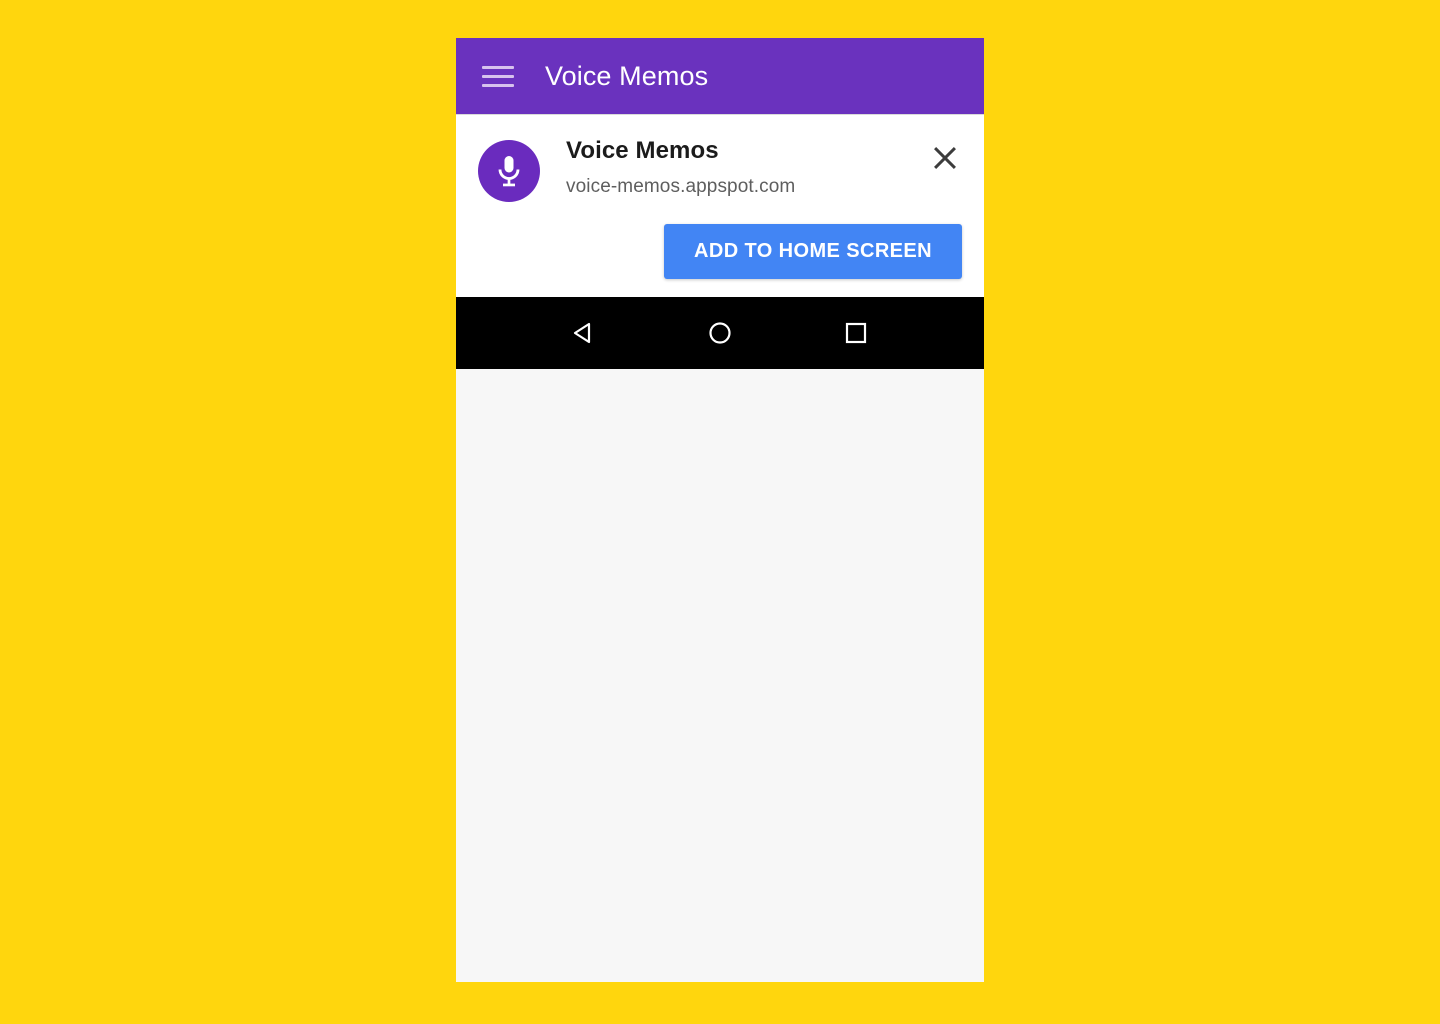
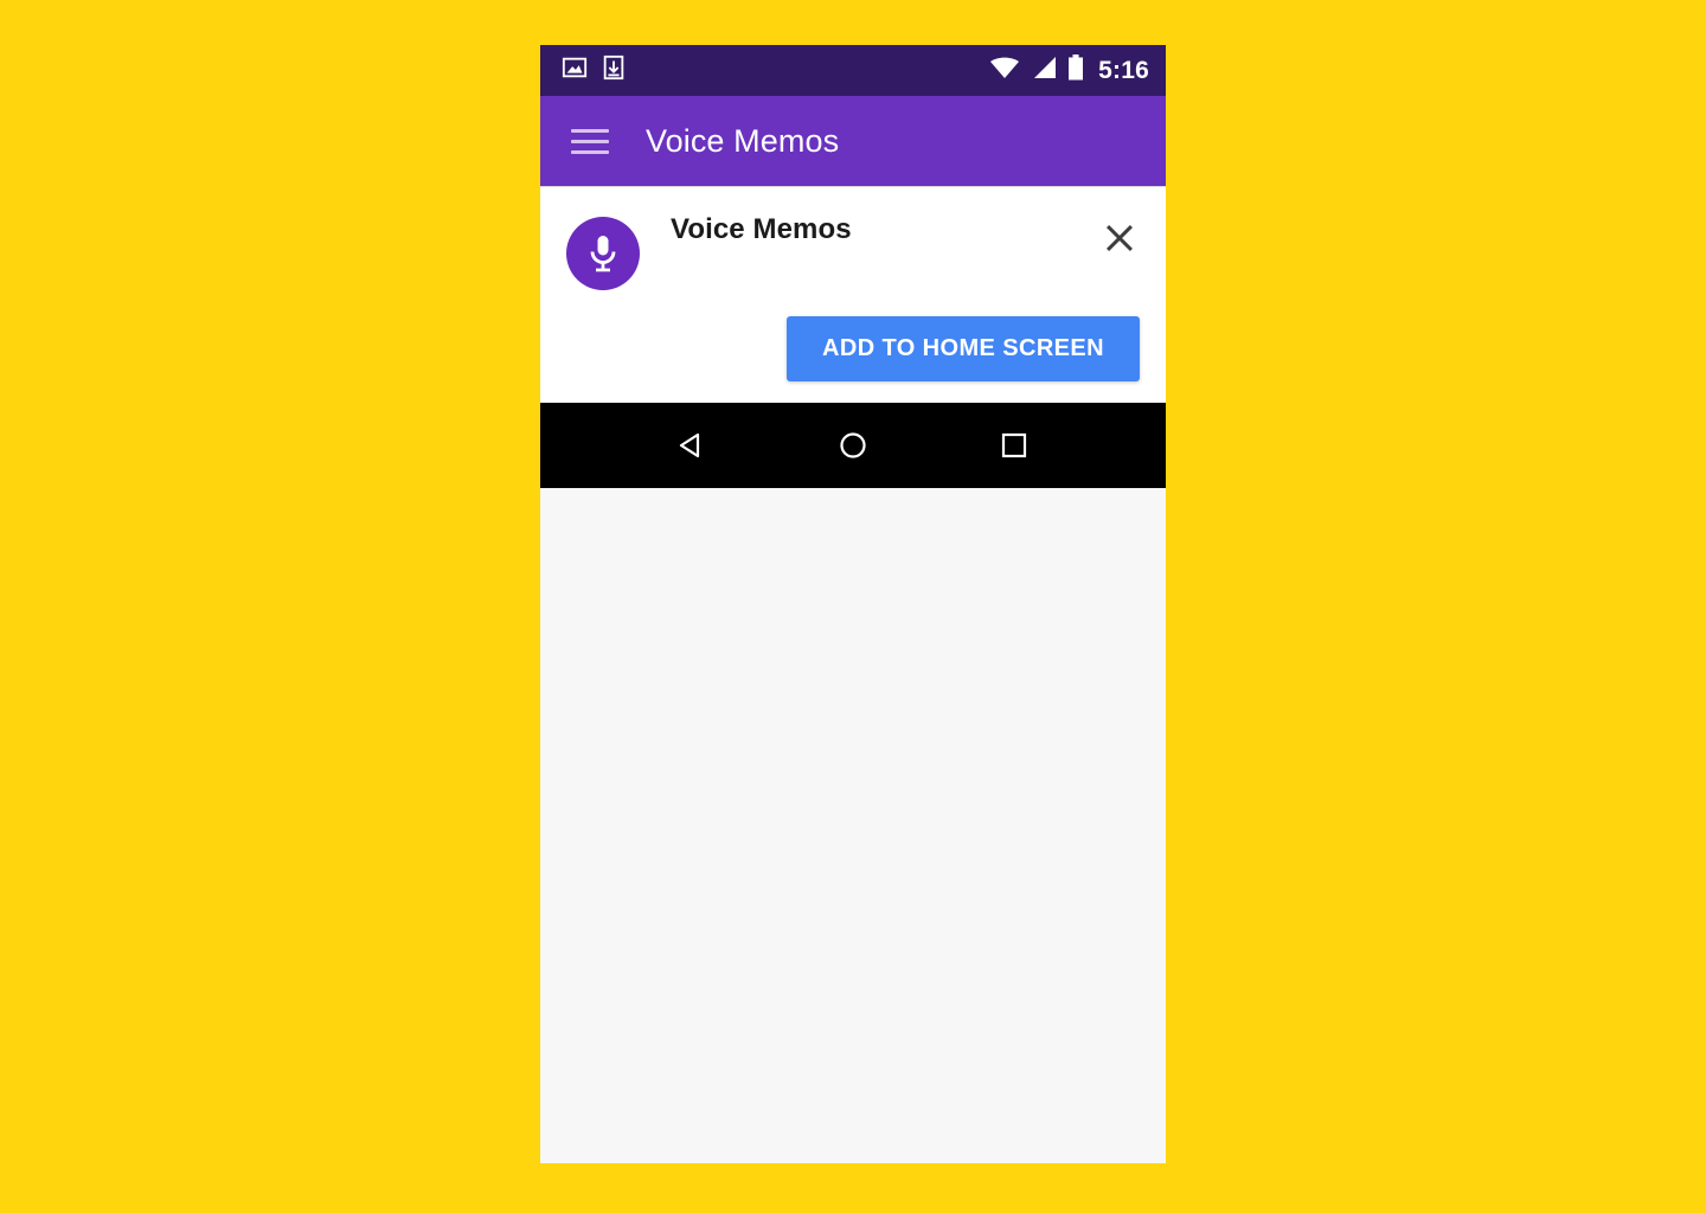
+ 5:16
  Voice Memos
  Voice Memos
- voice-memos.appspot.com
  ADD TO HOME SCREEN
